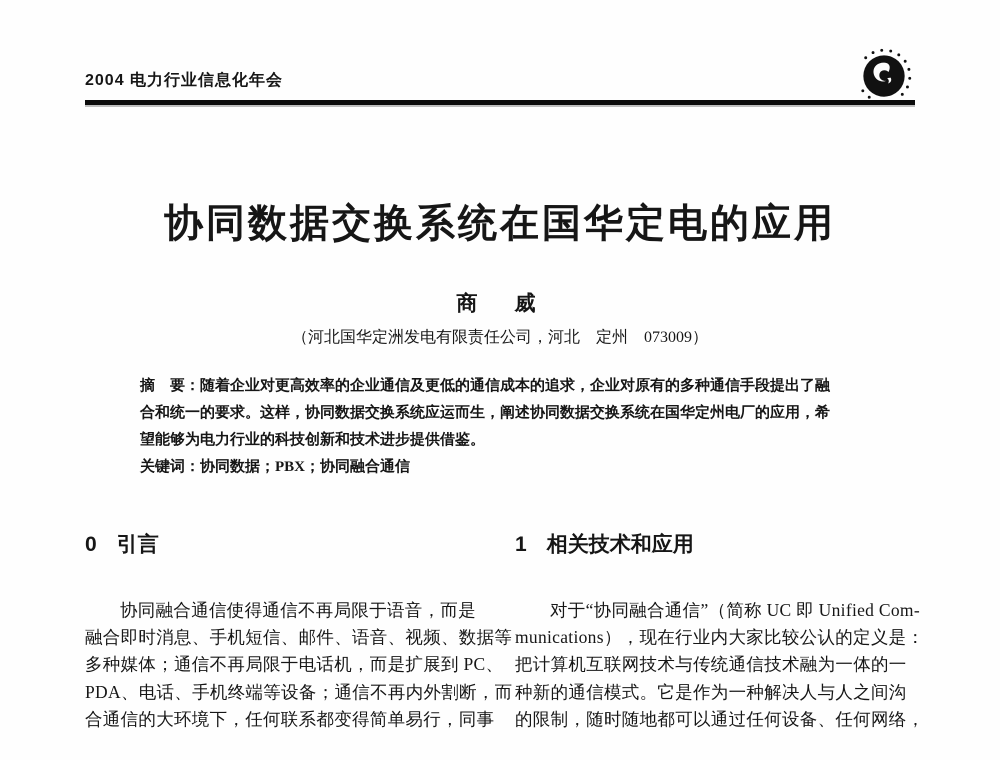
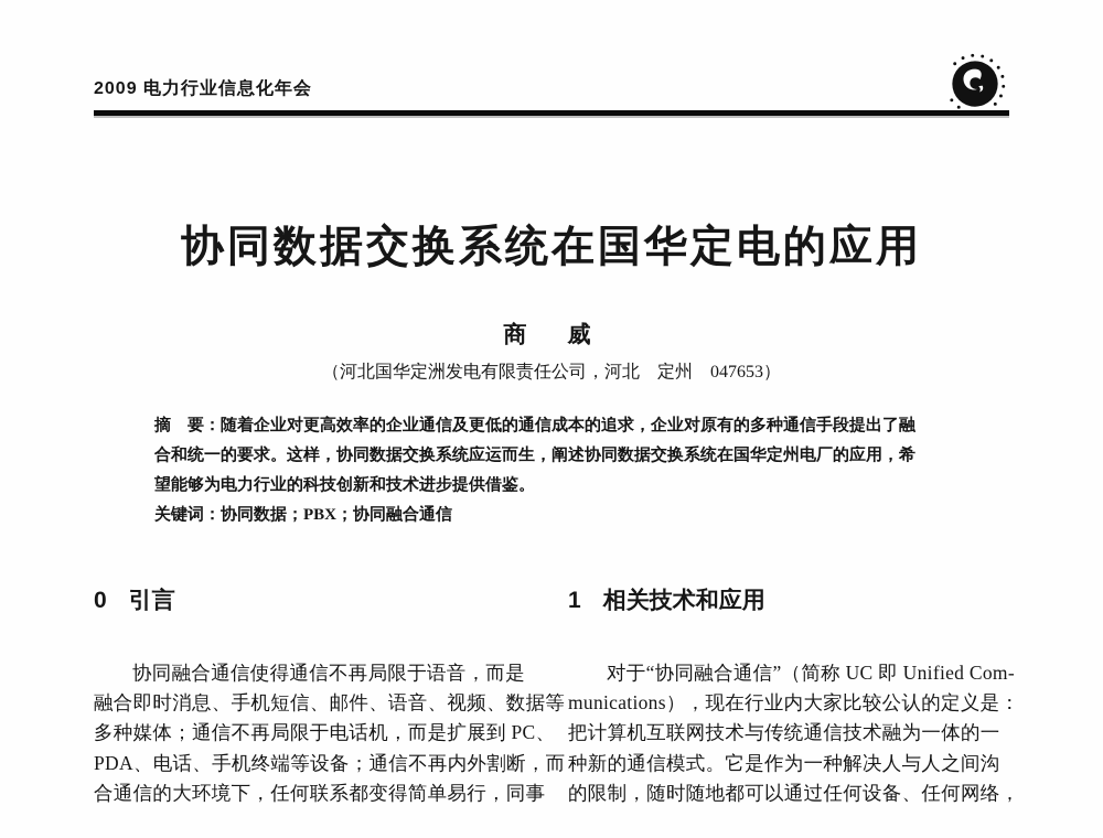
- 2004 电力行业信息化年会
+ 2009 电力行业信息化年会
  协同数据交换系统在国华定电的应用
  商 威
- （河北国华定洲发电有限责任公司，河北 定州 073009）
+ （河北国华定洲发电有限责任公司，河北 定州 047653）
  摘 要：随着企业对更高效率的企业通信及更低的通信成本的追求，企业对原有的多种通信手段提出了融
  合和统一的要求。这样，协同数据交换系统应运而生，阐述协同数据交换系统在国华定州电厂的应用，希
  望能够为电力行业的科技创新和技术进步提供借鉴。
  关键词：协同数据；PBX；协同融合通信
  0 引言
  协同融合通信使得通信不再局限于语音，而是
  融合即时消息、手机短信、邮件、语音、视频、数据等
  多种媒体；通信不再局限于电话机，而是扩展到 PC、
  PDA、电话、手机终端等设备；通信不再内外割断，而
  合通信的大环境下，任何联系都变得简单易行，同事
  1 相关技术和应用
  对于“协同融合通信”（简称 UC 即 Unified Com-
  munications），现在行业内大家比较公认的定义是：
  把计算机互联网技术与传统通信技术融为一体的一
  种新的通信模式。它是作为一种解决人与人之间沟
  的限制，随时随地都可以通过任何设备、任何网络，
